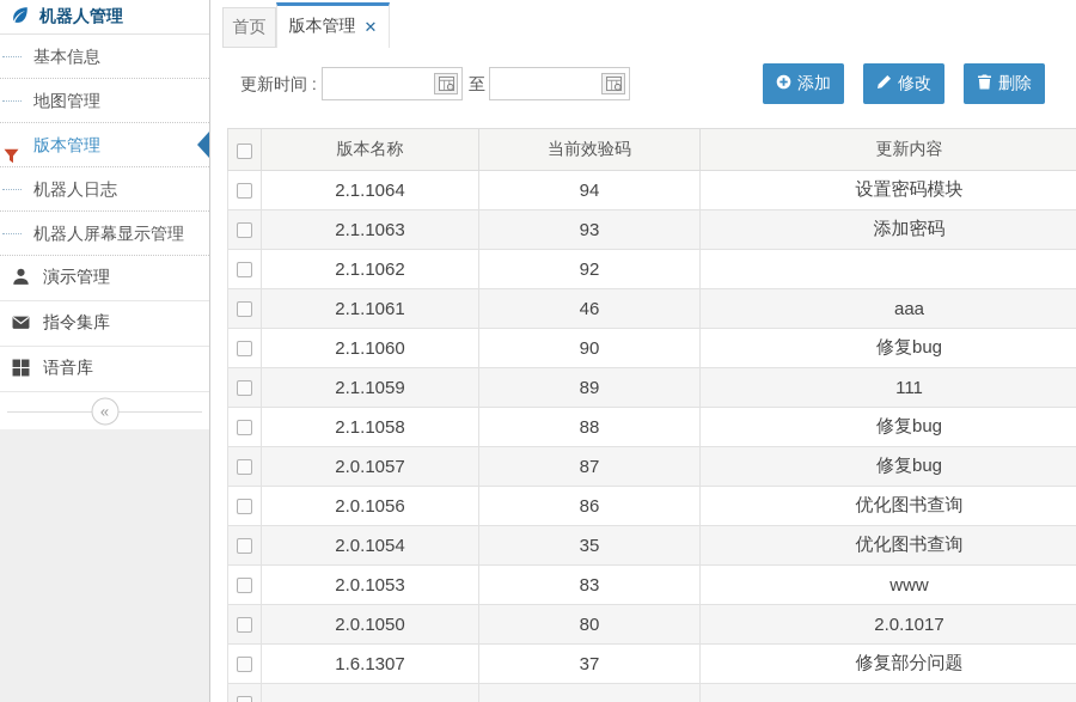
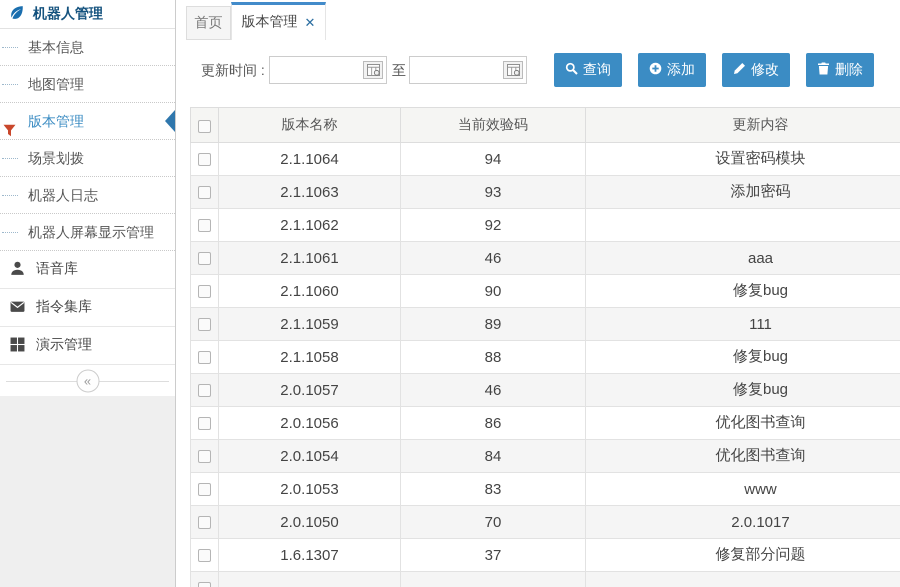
  机器人管理
  基本信息
  地图管理
  版本管理
+ 场景划拨
  机器人日志
  机器人屏幕显示管理
- 演示管理
+ 语音库
  指令集库
- 语音库
+ 演示管理
  «
  首页
  版本管理
  ✕
  更新时间 :
  至
+ 查询
  添加
  修改
  删除
  	版本名称	当前效验码	更新内容
  	2.1.1064	94	设置密码模块
  	2.1.1063	93	添加密码
  	2.1.1062	92
  	2.1.1061	46	aaa
  	2.1.1060	90	修复bug
  	2.1.1059	89	111
  	2.1.1058	88	修复bug
- 	2.0.1057	87	修复bug
+ 	2.0.1057	46	修复bug
  	2.0.1056	86	优化图书查询
- 	2.0.1054	35	优化图书查询
+ 	2.0.1054	84	优化图书查询
  	2.0.1053	83	www
- 	2.0.1050	80	2.0.1017
+ 	2.0.1050	70	2.0.1017
  	1.6.1307	37	修复部分问题
